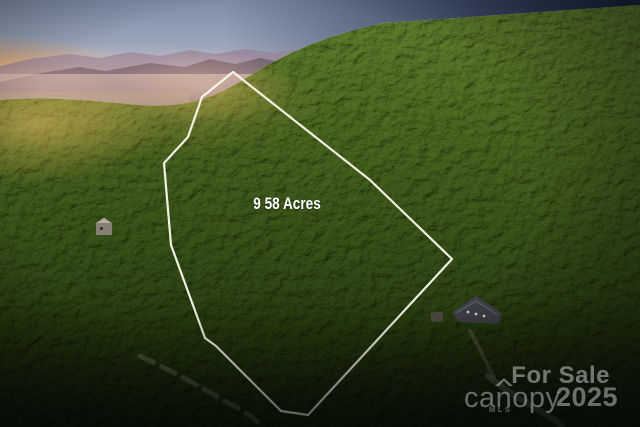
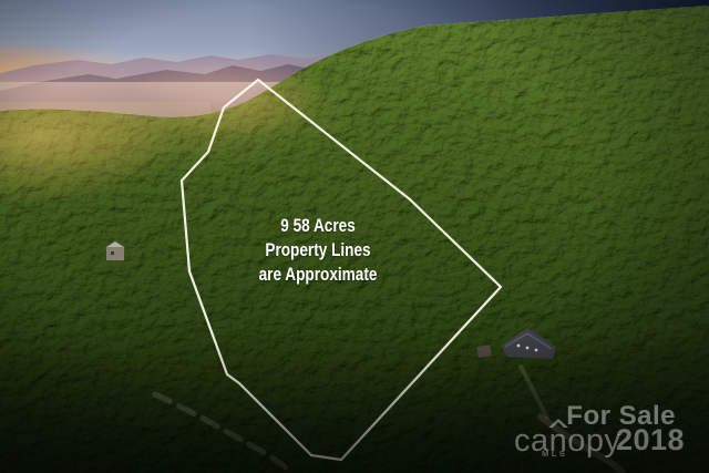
  9 58 Acres
+ Property Lines
+ are Approximate
  For Sale
  canopy
  MLS
- 2025
+ 2018
